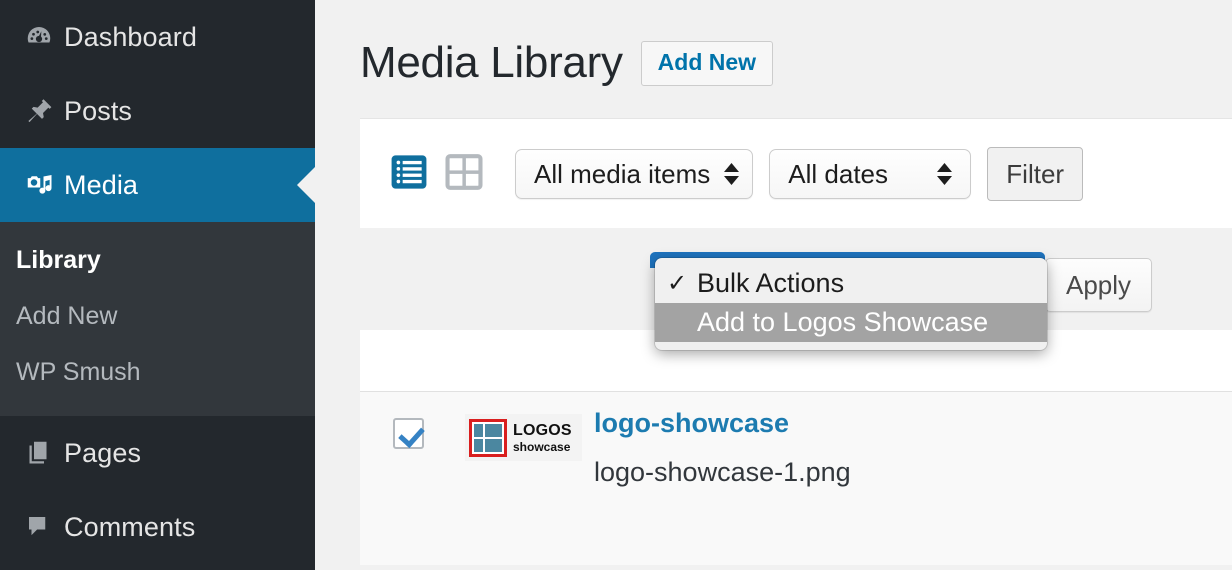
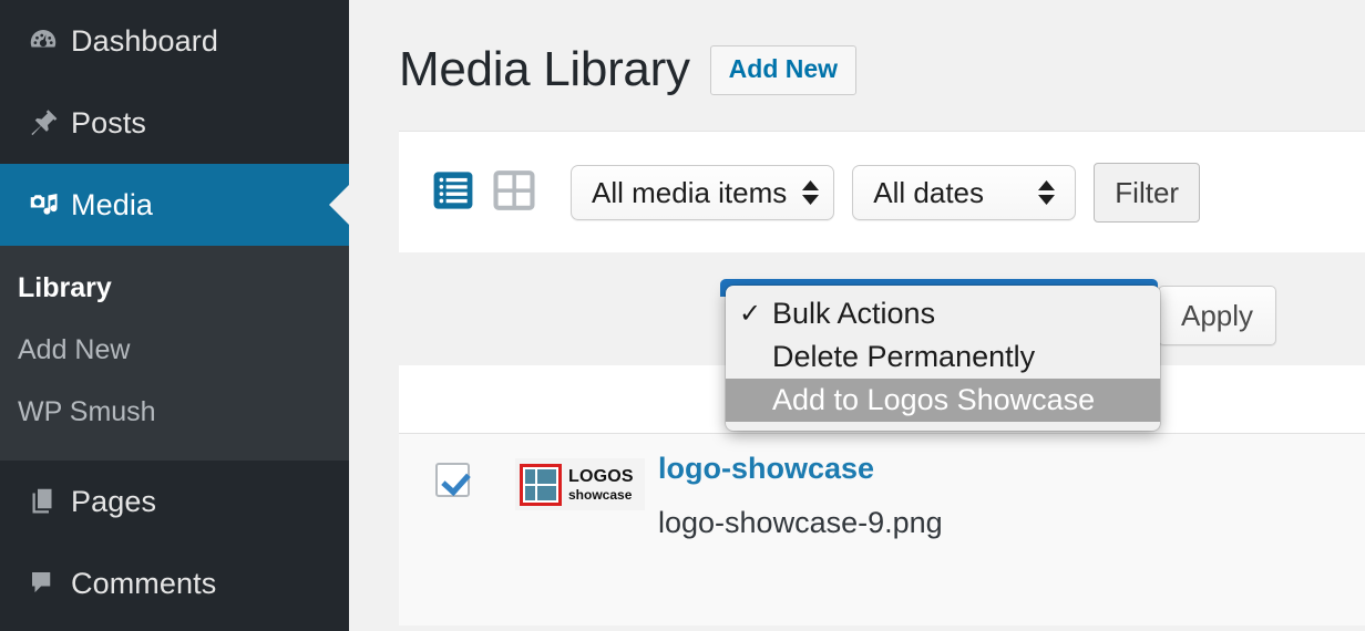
  Dashboard
  Posts
  Media
  Library
  Add New
  WP Smush
  Pages
  Comments
  Media Library
  Add New
  All media items
  All dates
  Filter
  Apply
  LOGOS
  showcase
  logo-showcase
- logo-showcase-1.png
+ logo-showcase-9.png
  ✓
  Bulk Actions
+ Delete Permanently
  Add to Logos Showcase
